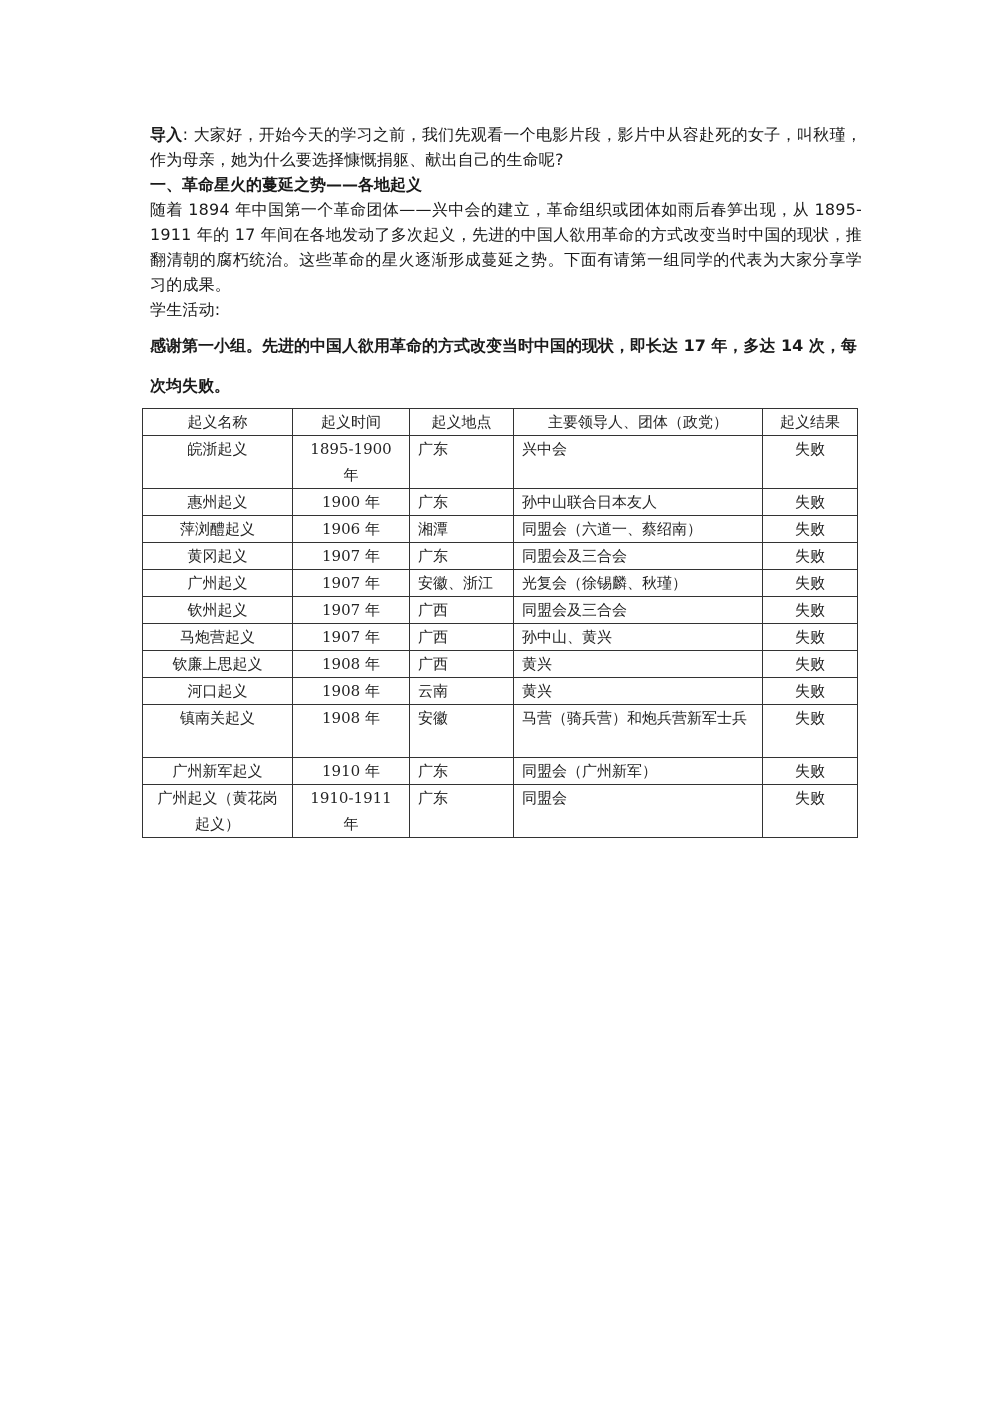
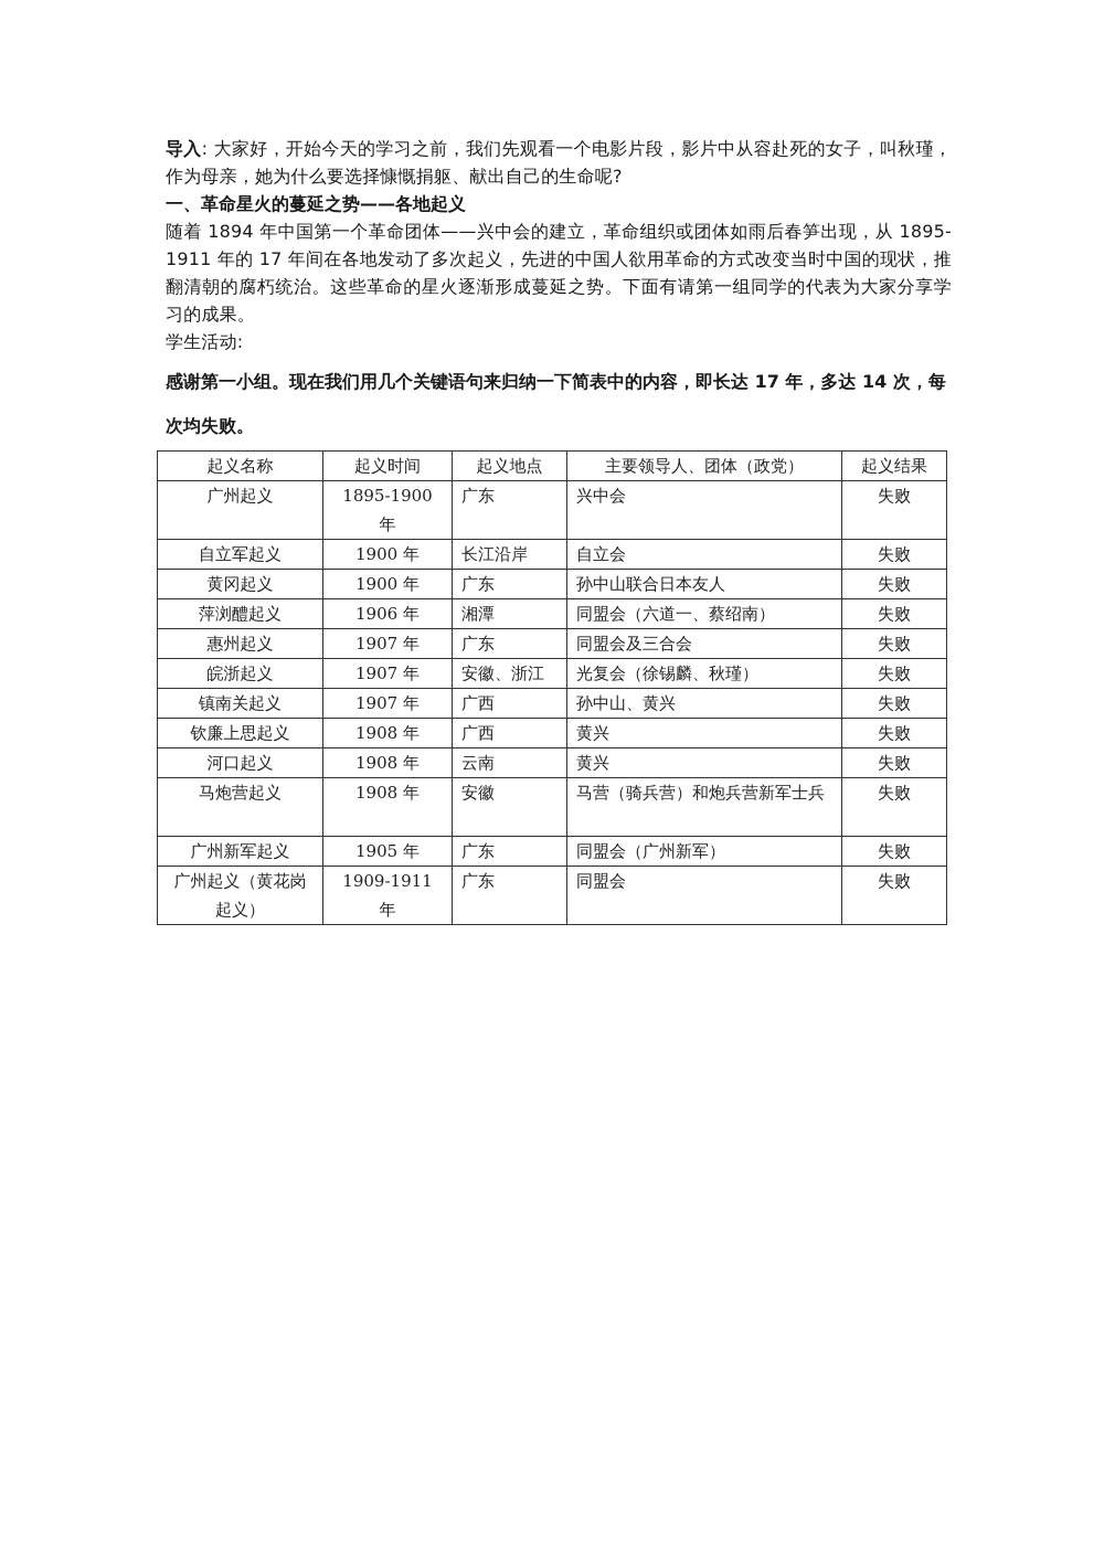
  导入: 大家好，开始今天的学习之前，我们先观看一个电影片段，影片中从容赴死的女子，叫秋瑾，作为母亲，她为什么要选择慷慨捐躯、献出自己的生命呢?
  一、革命星火的蔓延之势——各地起义
  随着 1894 年中国第一个革命团体——兴中会的建立，革命组织或团体如雨后春笋出现，从 1895-1911 年的 17 年间在各地发动了多次起义，先进的中国人欲用革命的方式改变当时中国的现状，推翻清朝的腐朽统治。这些革命的星火逐渐形成蔓延之势。下面有请第一组同学的代表为大家分享学习的成果。
  学生活动:
- 感谢第一小组。先进的中国人欲用革命的方式改变当时中国的现状，即长达 17 年，多达 14 次，每次均失败。
+ 感谢第一小组。现在我们用几个关键语句来归纳一下简表中的内容，即长达 17 年，多达 14 次，每次均失败。
  起义名称	起义时间	起义地点	主要领导人、团体（政党）	起义结果
- 皖浙起义	1895-1900 年	广东	兴中会	失败
+ 广州起义	1895-1900 年	广东	兴中会	失败
+ 自立军起义	1900 年	长江沿岸	自立会	失败
- 惠州起义	1900 年	广东	孙中山联合日本友人	失败
+ 黄冈起义	1900 年	广东	孙中山联合日本友人	失败
  萍浏醴起义	1906 年	湘潭	同盟会（六道一、蔡绍南）	失败
- 黄冈起义	1907 年	广东	同盟会及三合会	失败
+ 惠州起义	1907 年	广东	同盟会及三合会	失败
- 广州起义	1907 年	安徽、浙江	光复会（徐锡麟、秋瑾）	失败
+ 皖浙起义	1907 年	安徽、浙江	光复会（徐锡麟、秋瑾）	失败
- 钦州起义	1907 年	广西	同盟会及三合会	失败
- 马炮营起义	1907 年	广西	孙中山、黄兴	失败
+ 镇南关起义	1907 年	广西	孙中山、黄兴	失败
  钦廉上思起义	1908 年	广西	黄兴	失败
  河口起义	1908 年	云南	黄兴	失败
- 镇南关起义	1908 年	安徽	马营（骑兵营）和炮兵营新军士兵	失败
+ 马炮营起义	1908 年	安徽	马营（骑兵营）和炮兵营新军士兵	失败
- 广州新军起义	1910 年	广东	同盟会（广州新军）	失败
+ 广州新军起义	1905 年	广东	同盟会（广州新军）	失败
- 广州起义（黄花岗起义）	1910-1911 年	广东	同盟会	失败
+ 广州起义（黄花岗起义）	1909-1911 年	广东	同盟会	失败
